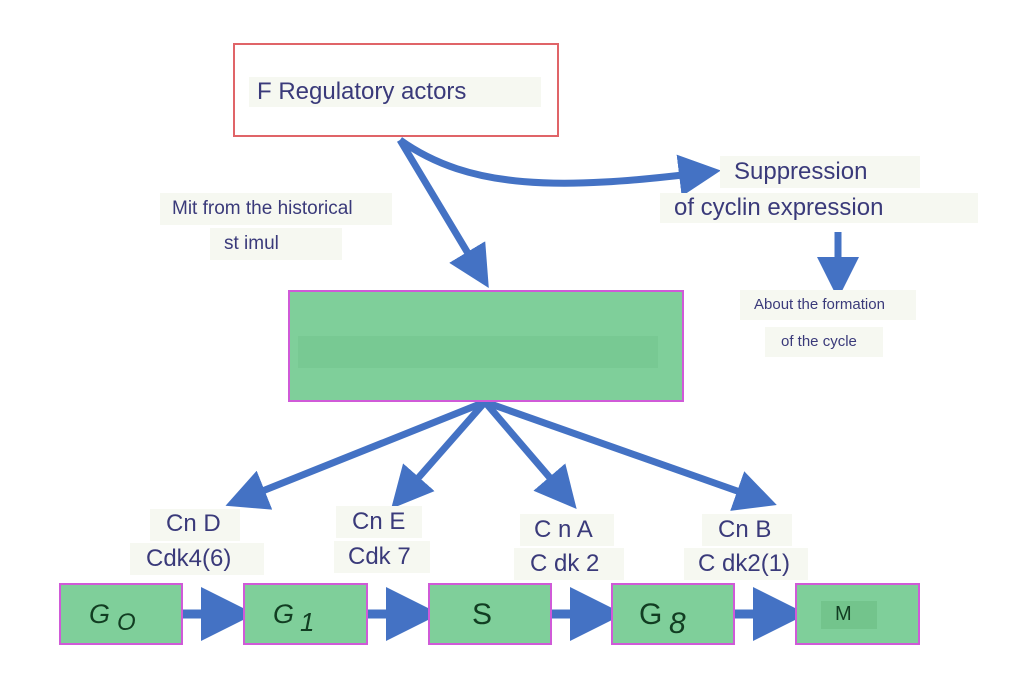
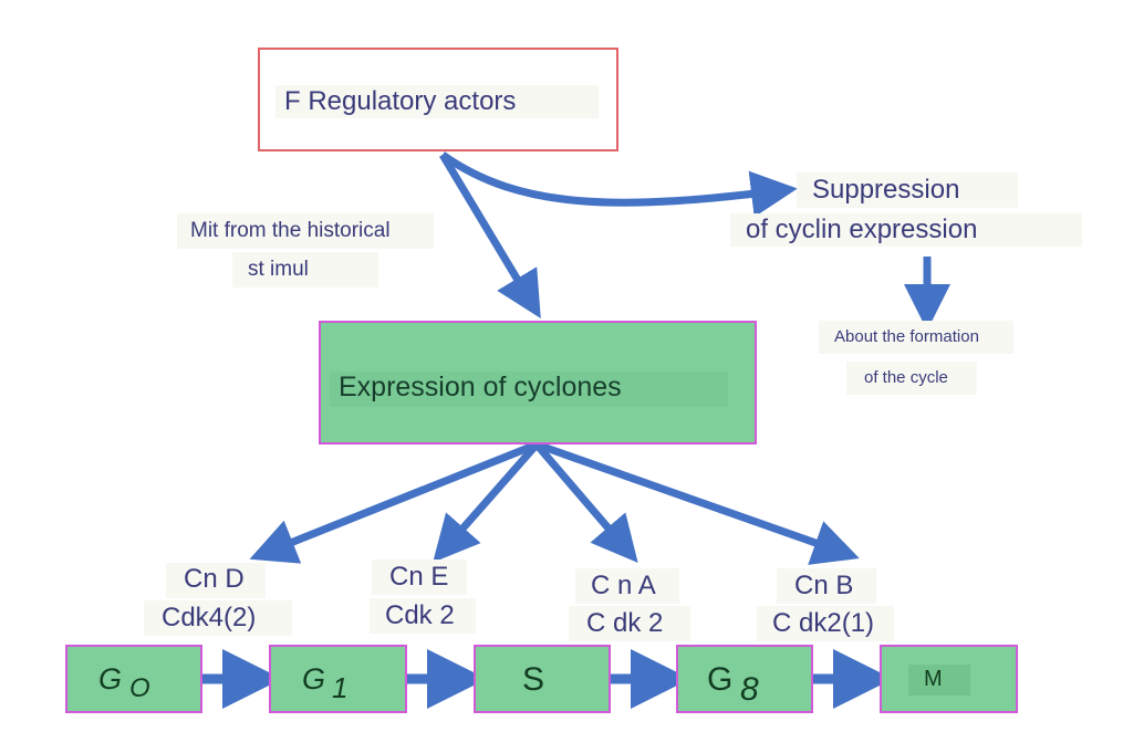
  F Regulatory actors
  Mit from the historical
  st imul
  Suppression
  of cyclin expression
  About the formation
  of the cycle
+ Expression of cyclones
  Cn D
- Cdk4(6)
+ Cdk4(2)
  Cn E
- Cdk 7
+ Cdk 2
  C n A
  C dk 2
  Cn B
  C dk2(1)
  G
  O
  G
  1
  S
  G
  8
  M
